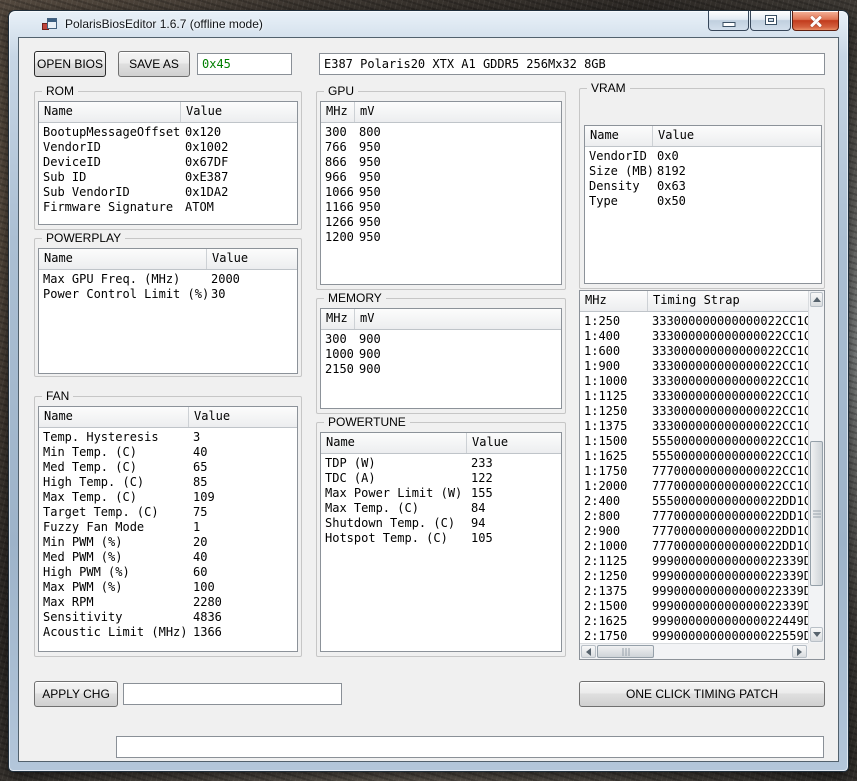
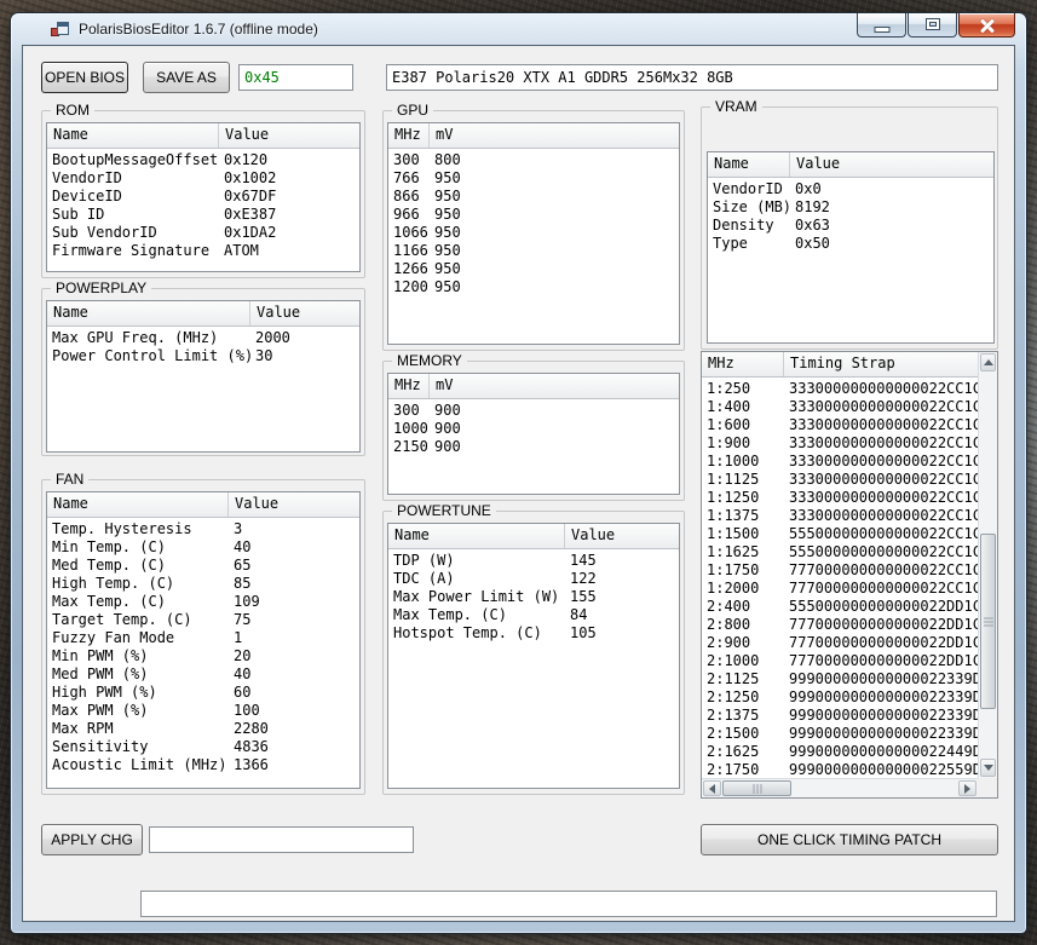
  PolarisBiosEditor 1.6.7 (offline mode)
  OPEN BIOS
  SAVE AS
  0x45
  E387 Polaris20 XTX A1 GDDR5 256Mx32 8GB
  ROM
  Name
  Value
  BootupMessageOffset
  0x120
  VendorID
  0x1002
  DeviceID
  0x67DF
  Sub ID
  0xE387
  Sub VendorID
  0x1DA2
  Firmware Signature
  ATOM
  POWERPLAY
  Name
  Value
  Max GPU Freq. (MHz)
  2000
  Power Control Limit (%)
  30
  FAN
  Name
  Value
  Temp. Hysteresis
  3
  Min Temp. (C)
  40
  Med Temp. (C)
  65
  High Temp. (C)
  85
  Max Temp. (C)
  109
  Target Temp. (C)
  75
  Fuzzy Fan Mode
  1
  Min PWM (%)
  20
  Med PWM (%)
  40
  High PWM (%)
  60
  Max PWM (%)
  100
  Max RPM
  2280
  Sensitivity
  4836
  Acoustic Limit (MHz)
  1366
  GPU
  MHz
  mV
  300
  800
  766
  950
  866
  950
  966
  950
  1066
  950
  1166
  950
  1266
  950
  1200
  950
  MEMORY
  MHz
  mV
  300
  900
  1000
  900
  2150
  900
  POWERTUNE
  Name
  Value
  TDP (W)
- 233
+ 145
  TDC (A)
  122
  Max Power Limit (W)
  155
  Max Temp. (C)
  84
- Shutdown Temp. (C)
- 94
  Hotspot Temp. (C)
  105
  VRAM
  Name
  Value
  VendorID
  0x0
  Size (MB)
  8192
  Density
  0x63
  Type
  0x50
  MHz
  Timing Strap
  1:250
  333000000000000022CC1
  1:400
  333000000000000022CC1
  1:600
  333000000000000022CC1
  1:900
  333000000000000022CC1
  1:1000
  333000000000000022CC1
  1:1125
  333000000000000022CC1
  1:1250
  333000000000000022CC1
  1:1375
  333000000000000022CC1
  1:1500
  555000000000000022CC1
  1:1625
  555000000000000022CC1
  1:1750
  777000000000000022CC1
  1:2000
  777000000000000022CC1
  2:400
  555000000000000022DD1
  2:800
  777000000000000022DD1
  2:900
  777000000000000022DD1
  2:1000
  777000000000000022DD1
  2:1125
  999000000000000022339
  2:1250
  999000000000000022339
  2:1375
  999000000000000022339
  2:1500
  999000000000000022339
  2:1625
  999000000000000022449
  2:1750
  999000000000000022559
  APPLY CHG
  ONE CLICK TIMING PATCH
